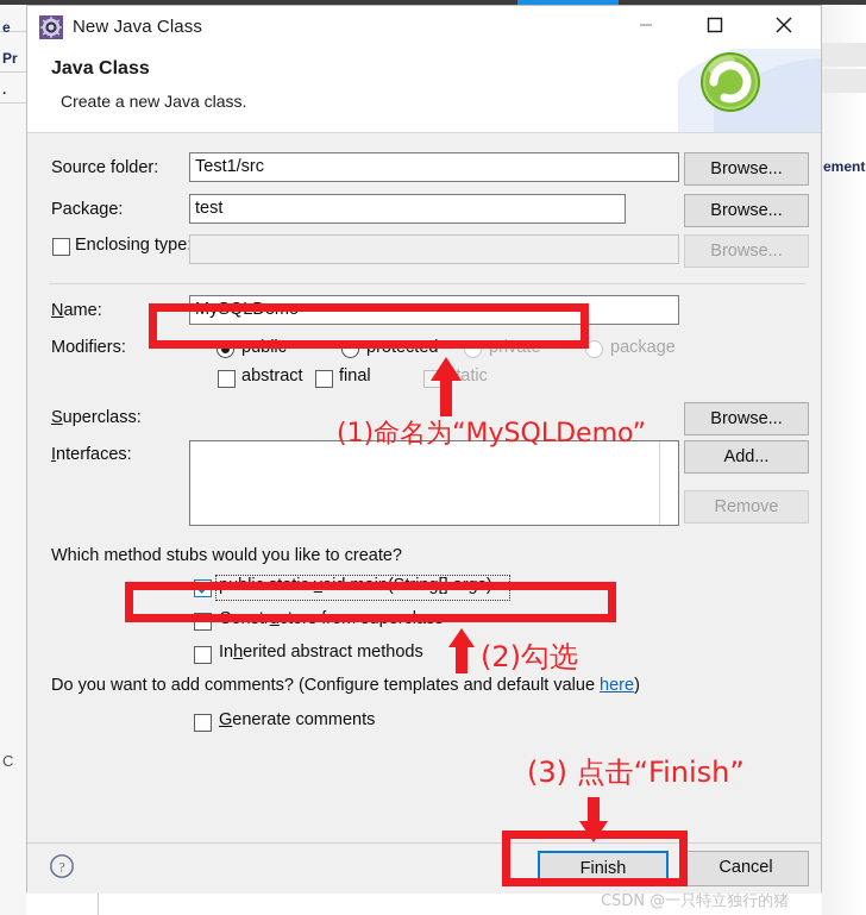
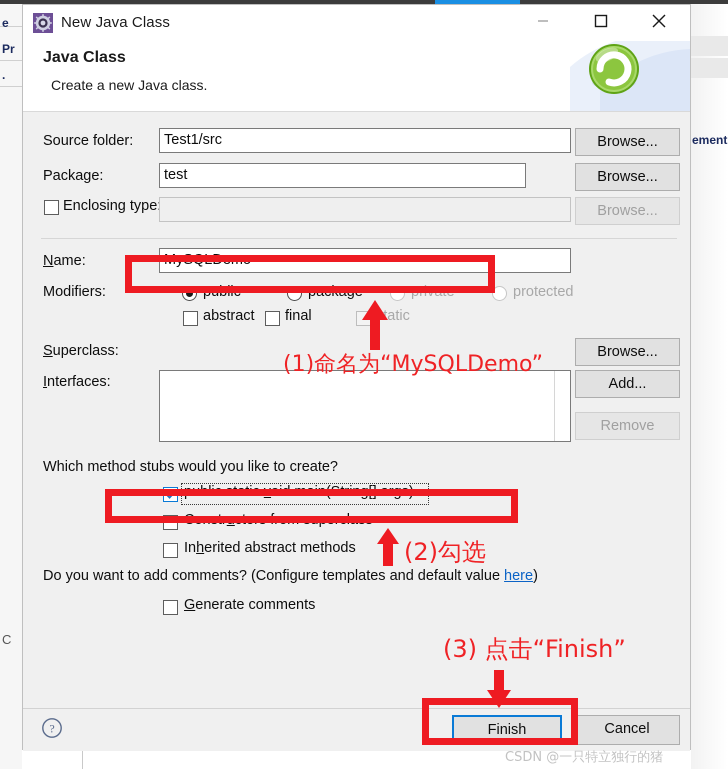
  e
  Pr
  .
  C
  ement
  New Java Class
  Java Class
  Create a new Java class.
  Source folder:
  Test1/src
  Browse...
  Package:
  test
  Browse...
  Enclosing type
  Browse...
  Name:
  MySQLDemo
  Modifiers:
  public
- protected
+ package
  private
- package
+ protected
  abstract
  final
  Superclass:
  Browse...
  Interfaces:
  Add...
  Remove
  Which method stubs would you like to create?
  public static void main(String[] args)
  Constructors from superclass
  Inherited abstract methods
  Do you want to add comments? (Configure templates and default value here)
  Generate comments
  ?
  Finish
  Cancel
  (1)命名为“MySQLDemo”
  (2)勾选
  (3) 点击“Finish”
  CSDN @一只特立独行的猪
